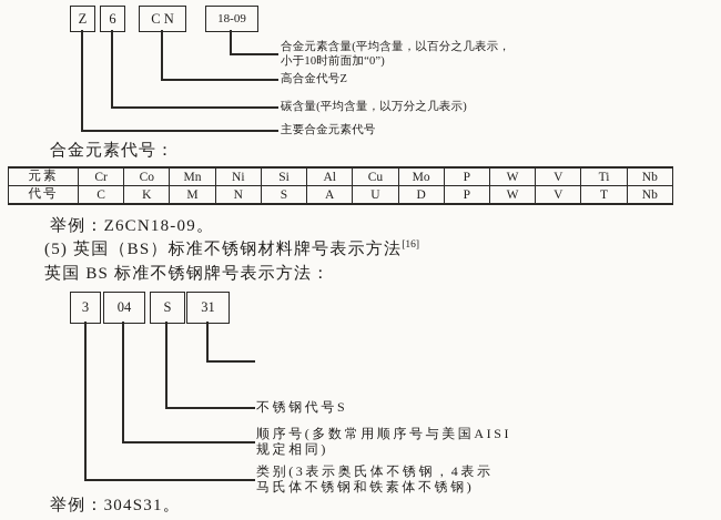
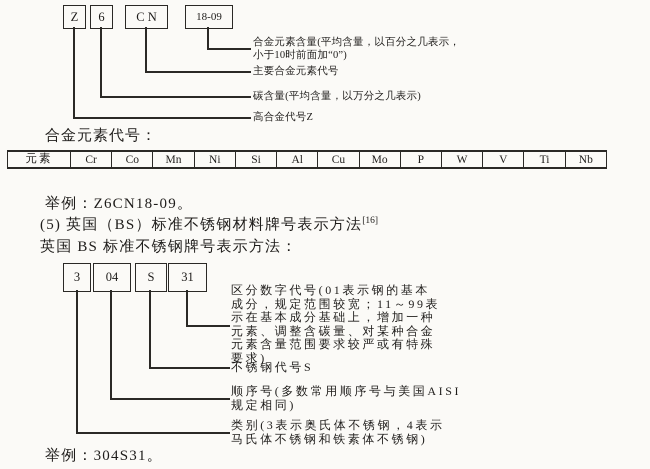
  Z
  6
  C N
  18-09
  合金元素含量(平均含量，以百分之几表示，
  小于10时前面加“0”)
- 高合金代号Z
+ 主要合金元素代号
  碳含量(平均含量，以万分之几表示)
- 主要合金元素代号
+ 高合金代号Z
  合金元素代号：
  元素	Cr	Co	Mn	Ni	Si	Al	Cu	Mo	P	W	V	Ti	Nb
- 代号	C	K	M	N	S	A	U	D	P	W	V	T	Nb
  举例：Z6CN18-09。
  (5) 英国（BS）标准不锈钢材料牌号表示方法[16]
  英国 BS 标准不锈钢牌号表示方法：
  3
  04
  S
  31
+ 区分数字代号(01表示钢的基本
+ 成分，规定范围较宽；11～99表
+ 示在基本成分基础上，增加一种
+ 元素、调整含碳量、对某种合金
+ 元素含量范围要求较严或有特殊
+ 要求)
  不锈钢代号S
  顺序号(多数常用顺序号与美国AISI
  规定相同)
  类别(3表示奥氏体不锈钢，4表示
  马氏体不锈钢和铁素体不锈钢)
  举例：304S31。
